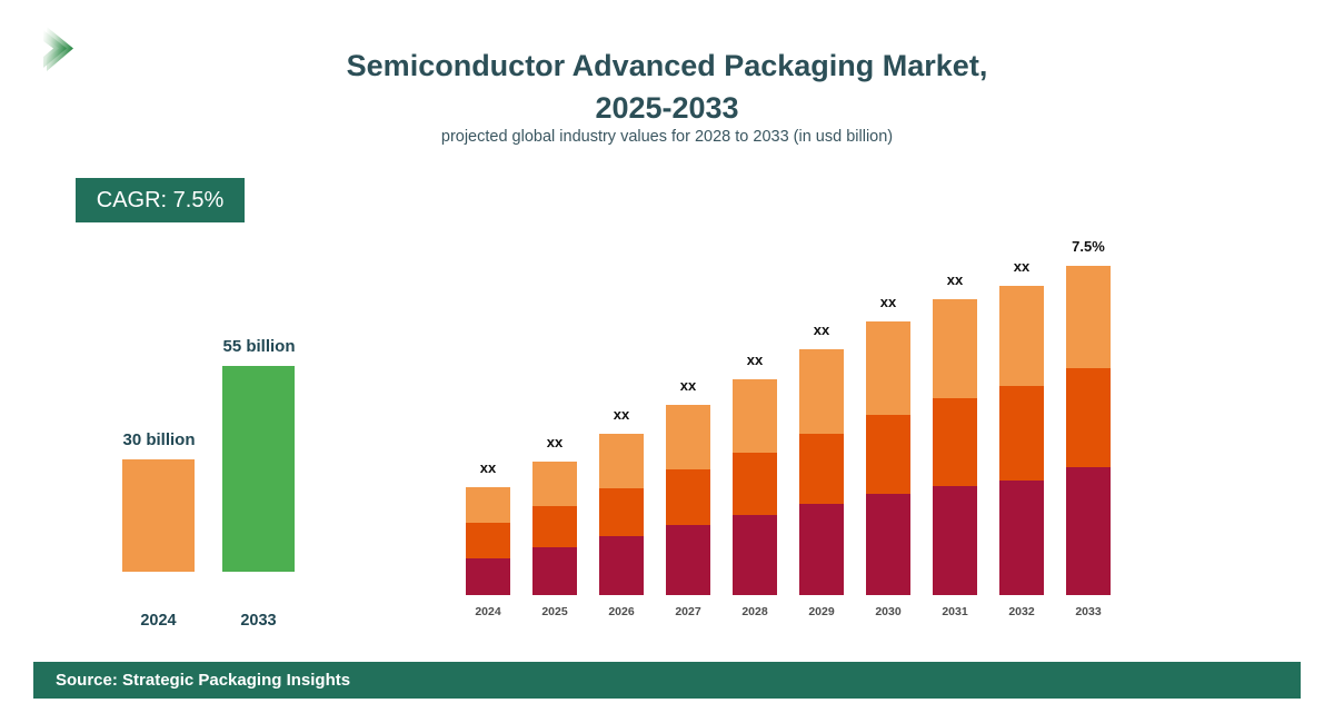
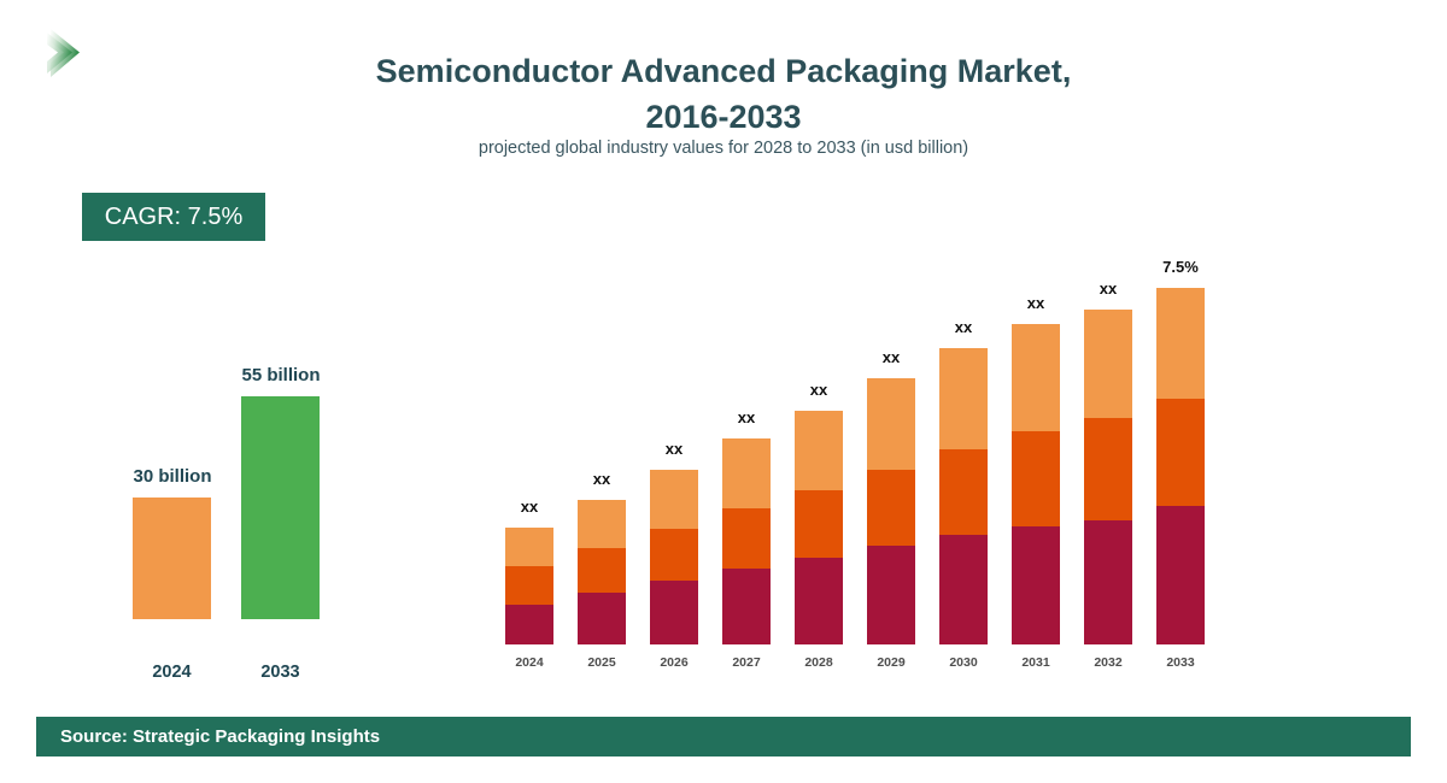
- Semiconductor Advanced Packaging Market, 2025-2033
+ Semiconductor Advanced Packaging Market, 2016-2033
  projected global industry values for 2028 to 2033 (in usd billion)
  CAGR: 7.5%
  30 billion
  2024
  55 billion
  2033
  xx
  2024
  xx
  2025
  xx
  2026
  xx
  2027
  xx
  2028
  xx
  2029
  xx
  2030
  xx
  2031
  xx
  2032
  7.5%
  2033
  Source: Strategic Packaging Insights
